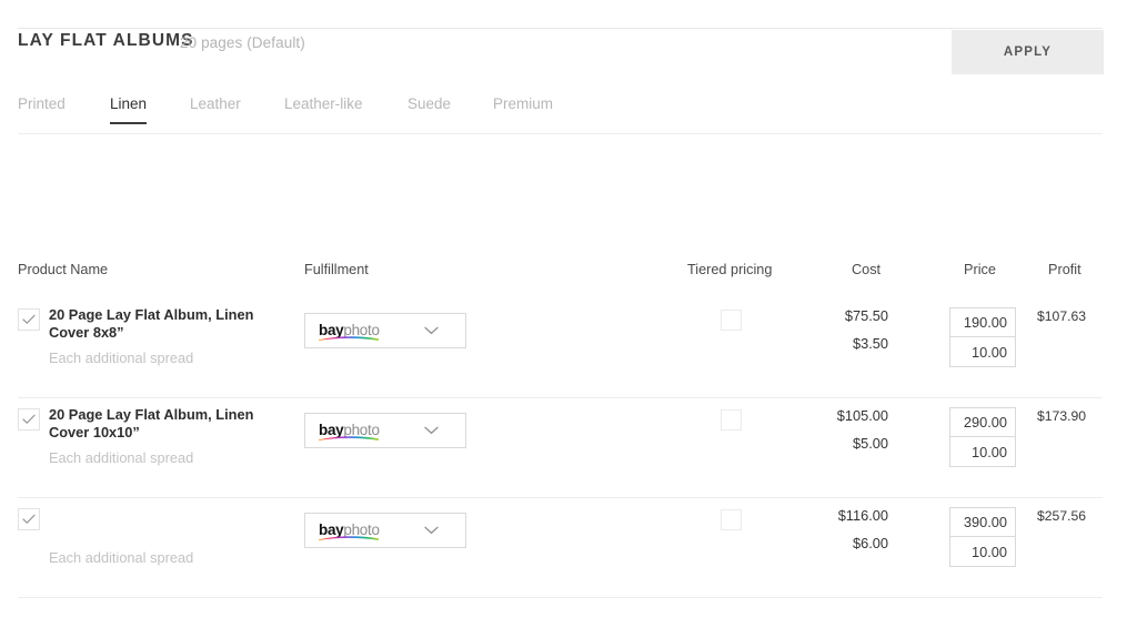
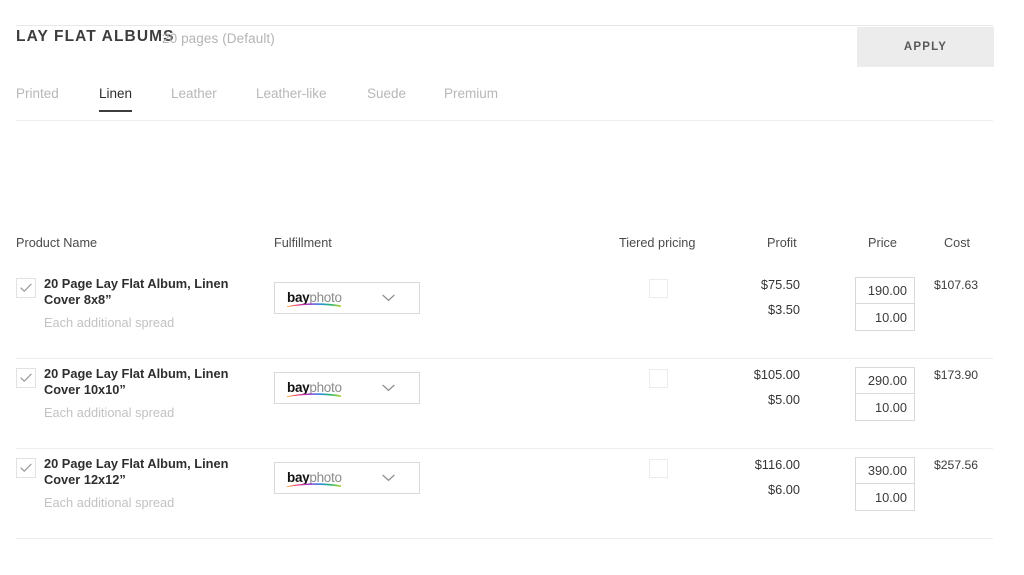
  LAY FLAT ALBUMS
  20 pages (Default)
  APPLY
  Printed
  Linen
  Leather
  Leather-like
  Suede
  Premium
  Product Name
  Fulfillment
  Tiered pricing
- Cost
+ Profit
  Price
- Profit
+ Cost
  20 Page Lay Flat Album, Linen Cover 8x8”
  Each additional spread
  bayphoto
  $75.50
  $3.50
  190.00 10.00
  $107.63
  20 Page Lay Flat Album, Linen Cover 10x10”
  Each additional spread
  bayphoto
  $105.00
  $5.00
  290.00 10.00
  $173.90
+ 20 Page Lay Flat Album, Linen Cover 12x12”
  Each additional spread
  bayphoto
  $116.00
  $6.00
  390.00 10.00
  $257.56
